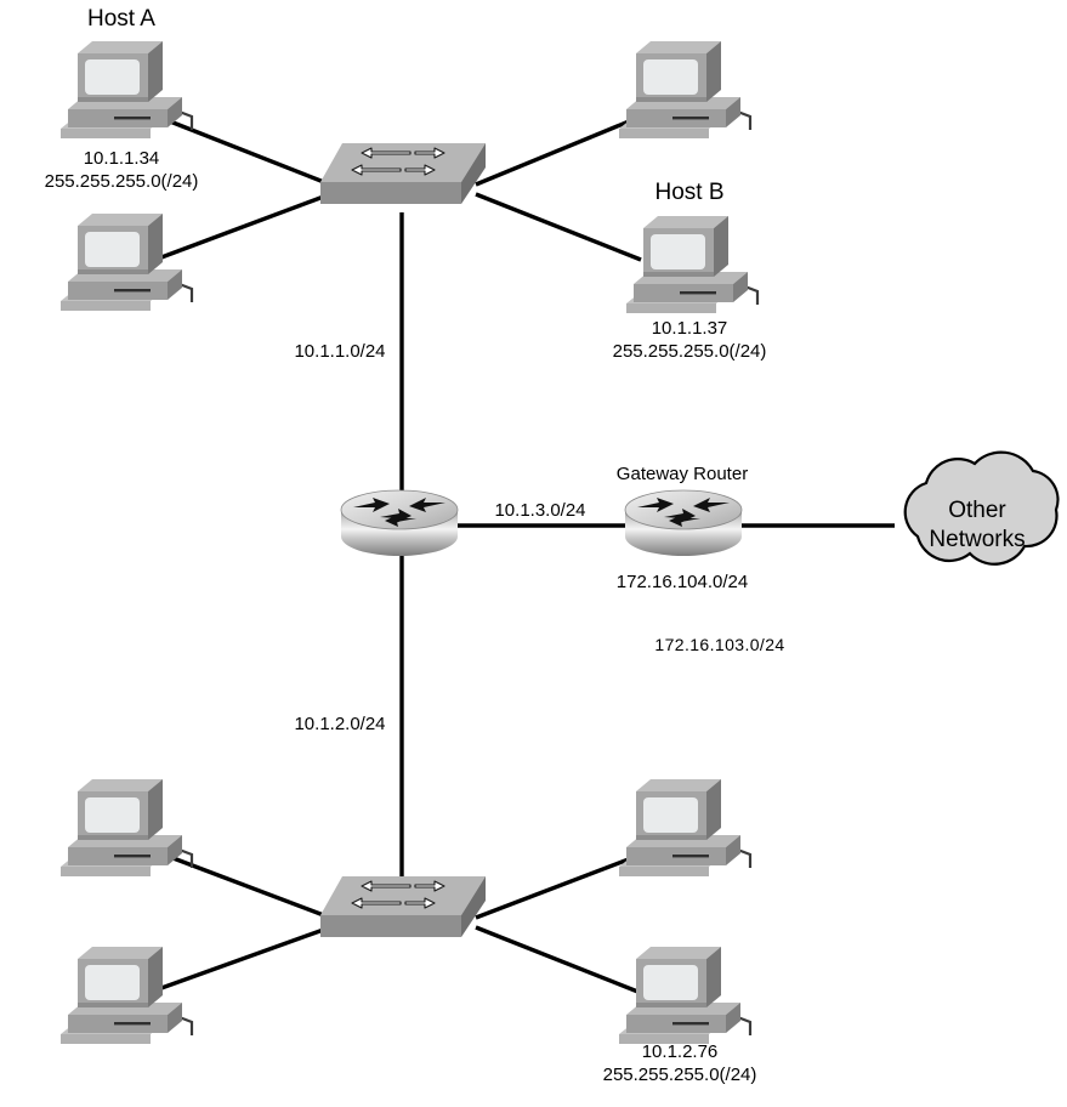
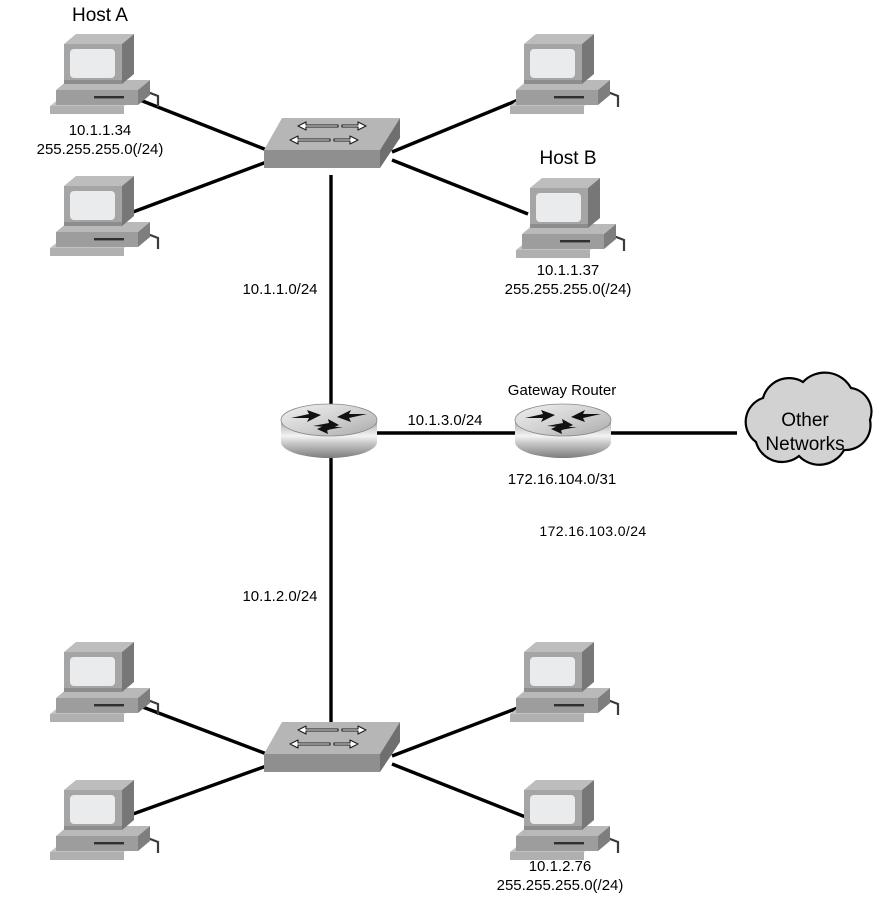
  Host A
  10.1.1.34
  255.255.255.0(/24)
  Host B
  10.1.1.37
  255.255.255.0(/24)
  10.1.2.76
  255.255.255.0(/24)
  10.1.1.0/24
  10.1.2.0/24
  10.1.3.0/24
  Gateway Router
- 172.16.104.0/24
+ 172.16.104.0/31
  172.16.103.0/24
  Other
  Networks
